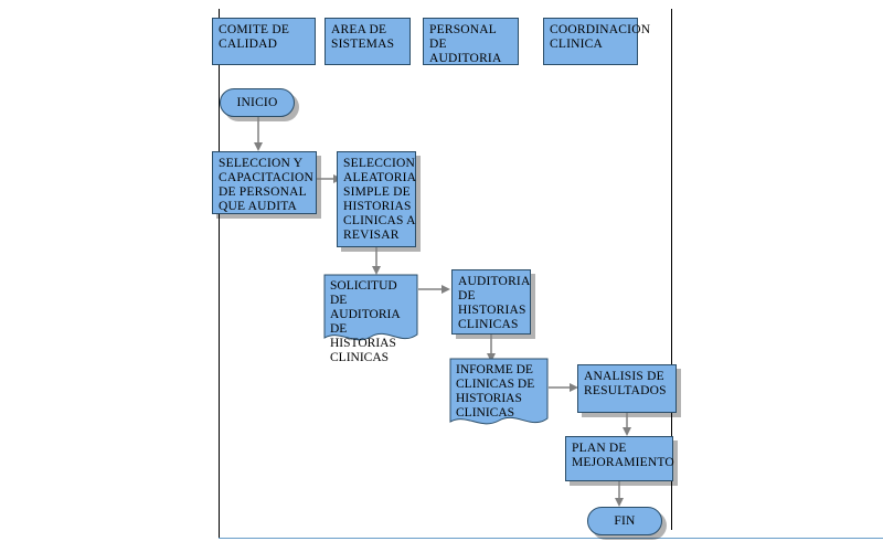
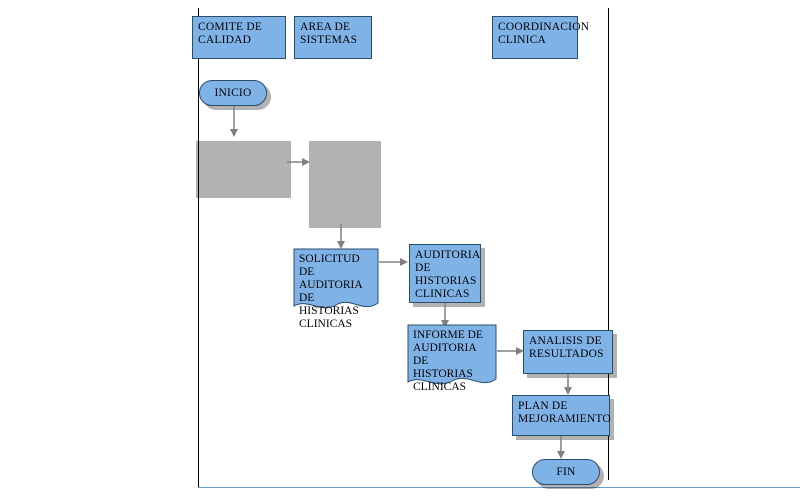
  COMITE DE CALIDAD
  AREA DE SISTEMAS
- PERSONAL DE AUDITORIA
  COORDINACION CLINICA
  INICIO
- SELECCION Y CAPACITACION DE PERSONAL QUE AUDITA
- SELECCION ALEATORIA SIMPLE DE HISTORIAS CLINICAS A REVISAR
  SOLICITUD DE AUDITORIA DE HISTORIAS CLINICAS
  AUDITORIA DE HISTORIAS CLINICAS
- INFORME DE CLINICAS DE HISTORIAS CLINICAS
+ INFORME DE AUDITORIA DE HISTORIAS CLINICAS
  ANALISIS DE RESULTADOS
  PLAN DE MEJORAMIENTO
  FIN
